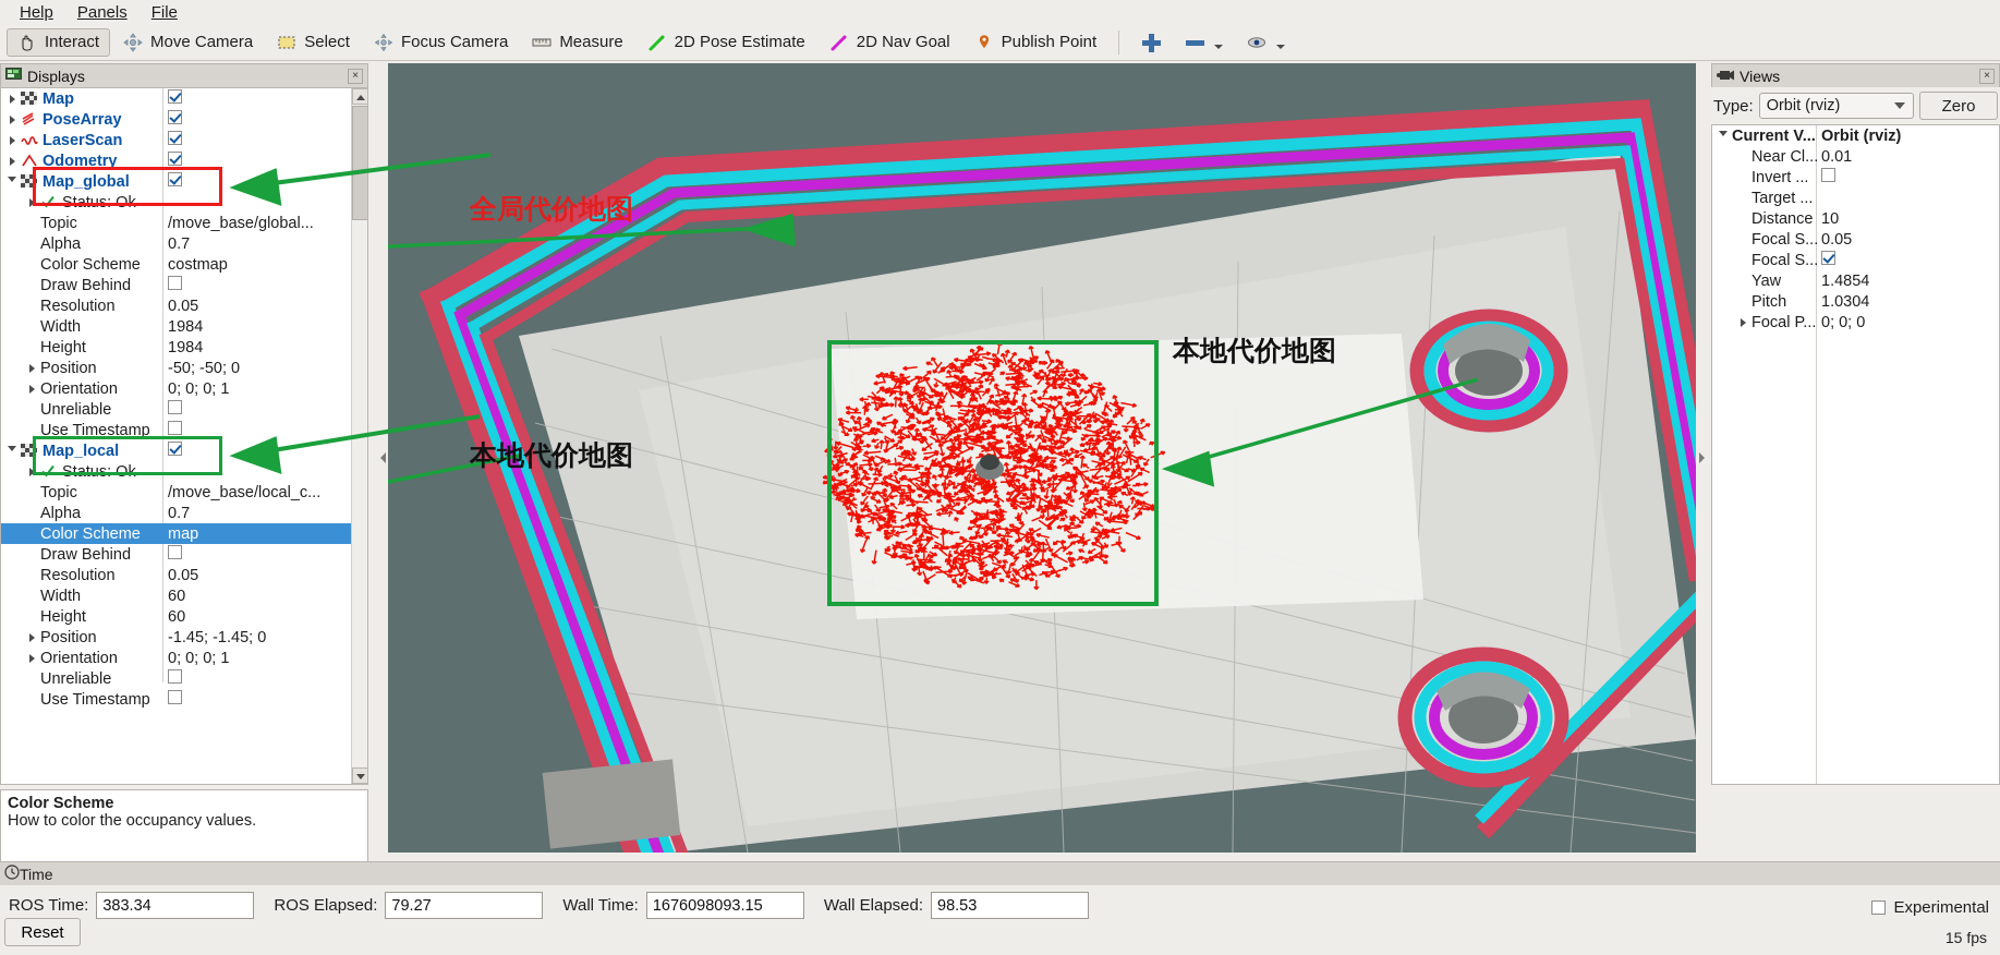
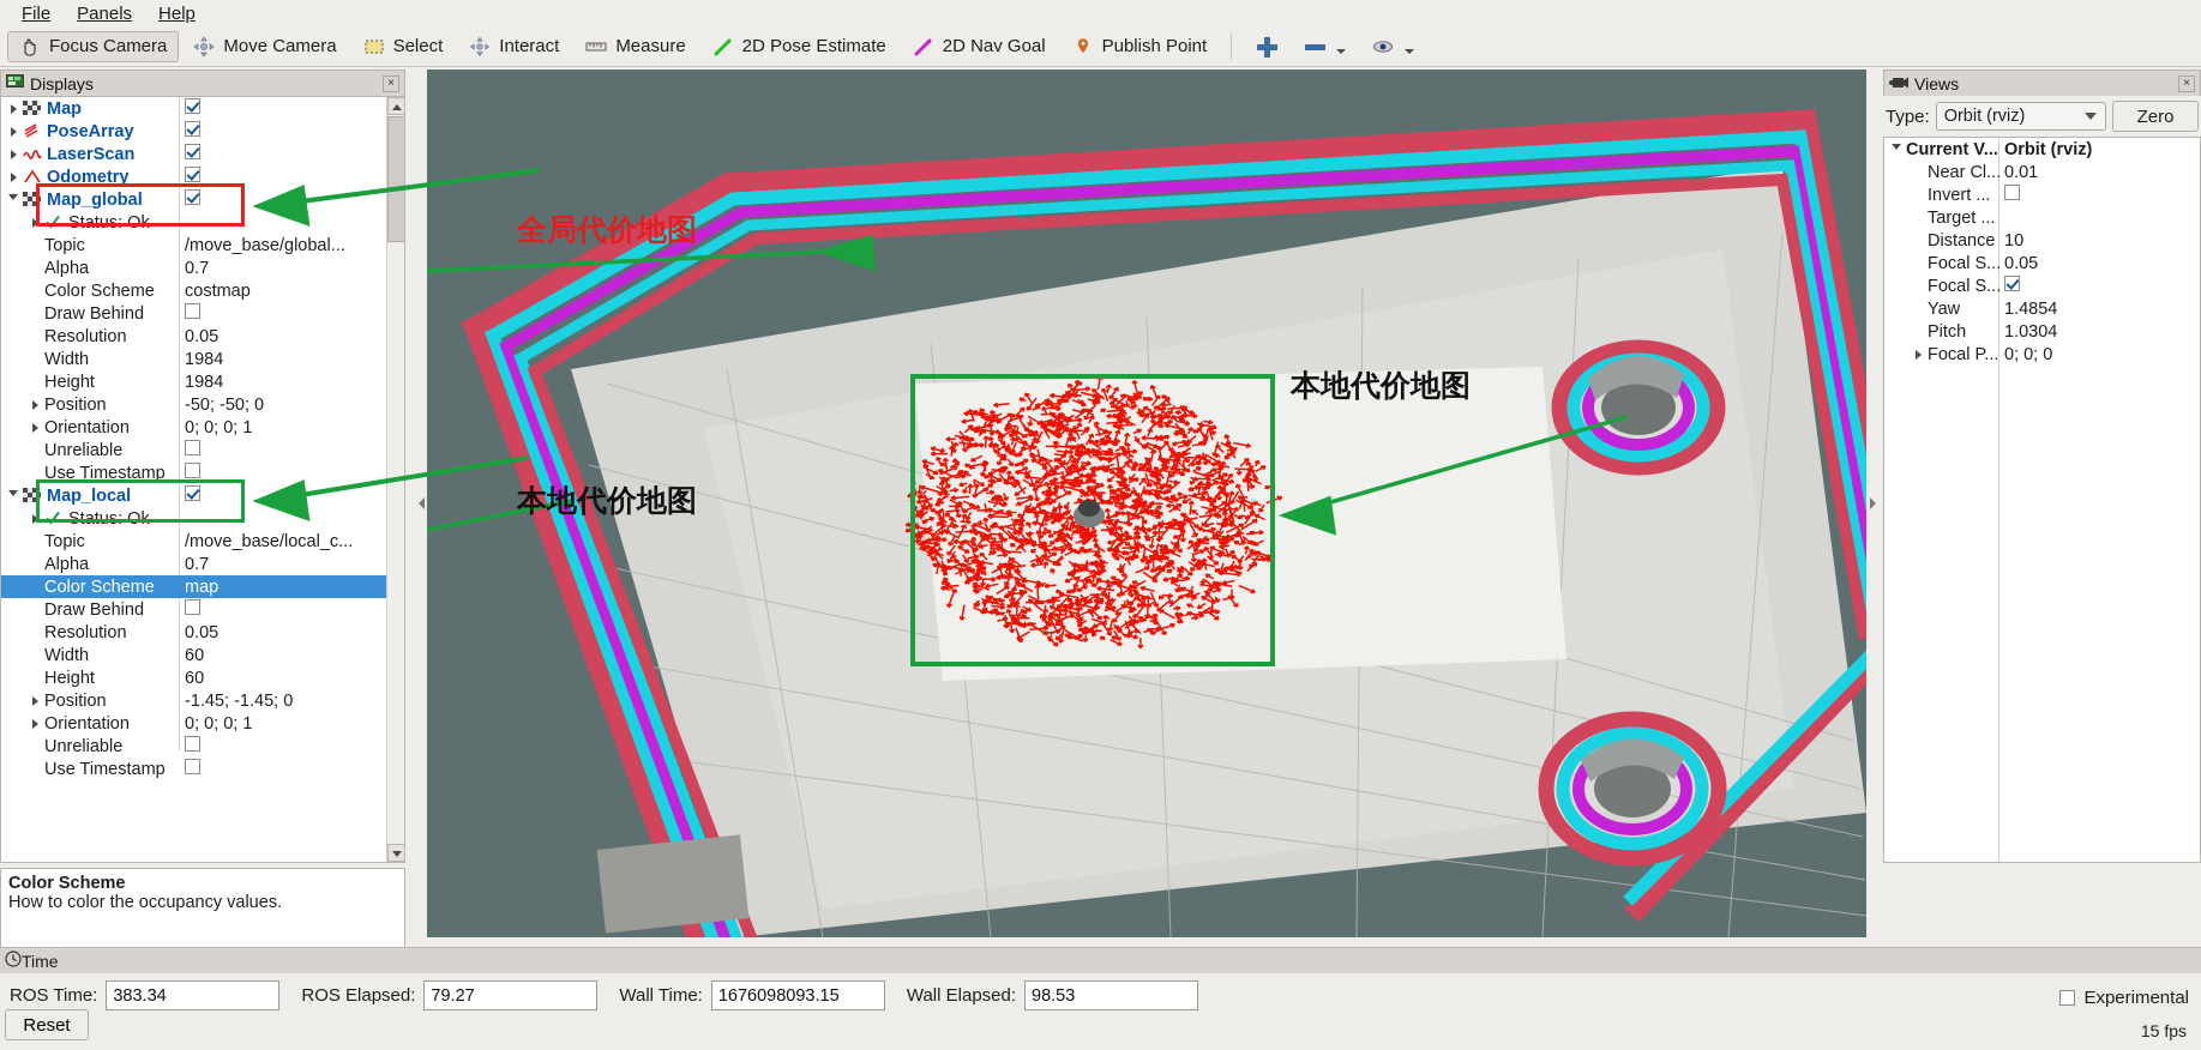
- Help
+ File
  Panels
- File
+ Help
- Interact
+ Focus Camera
  Move Camera
  Select
- Focus Camera
+ Interact
  Measure
  2D Pose Estimate
  2D Nav Goal
  Publish Point
  Displays
  ×
  Map
  PoseArray
  LaserScan
  Odometry
  Map_global
  Status: Ok
  Topic
  /move_base/global...
  Alpha
  0.7
  Color Scheme
  costmap
  Draw Behind
  Resolution
  0.05
  Width
  1984
  Height
  1984
  Position
  -50; -50; 0
  Orientation
  0; 0; 0; 1
  Unreliable
  Use Timestamp
  Map_local
  Status: Ok
  Topic
  /move_base/local_c...
  Alpha
  0.7
  Color Scheme
  map
  Draw Behind
  Resolution
  0.05
  Width
  60
  Height
  60
  Position
  -1.45; -1.45; 0
  Orientation
  0; 0; 0; 1
  Unreliable
  Use Timestamp
  Color Scheme
  How to color the occupancy values.
  全局代价地图
  本地代价地图
  本地代价地图
  Views
  ×
  Type:
  Orbit (rviz)
  Zero
  Current V...
  Orbit (rviz)
  Near Cl...
  0.01
  Invert ...
  Target ...
  Distance
  10
  Focal S...
  0.05
  Focal S...
  Yaw
  1.4854
  Pitch
  1.0304
  Focal P...
  0; 0; 0
  Time
  ROS Time:
  383.34
  ROS Elapsed:
  79.27
  Wall Time:
  1676098093.15
  Wall Elapsed:
  98.53
  Reset
  Experimental
  15 fps
